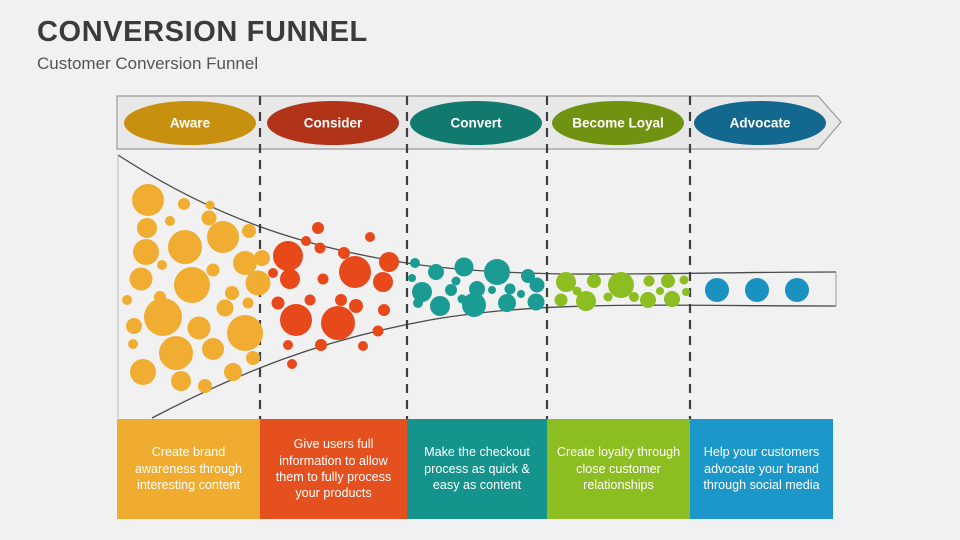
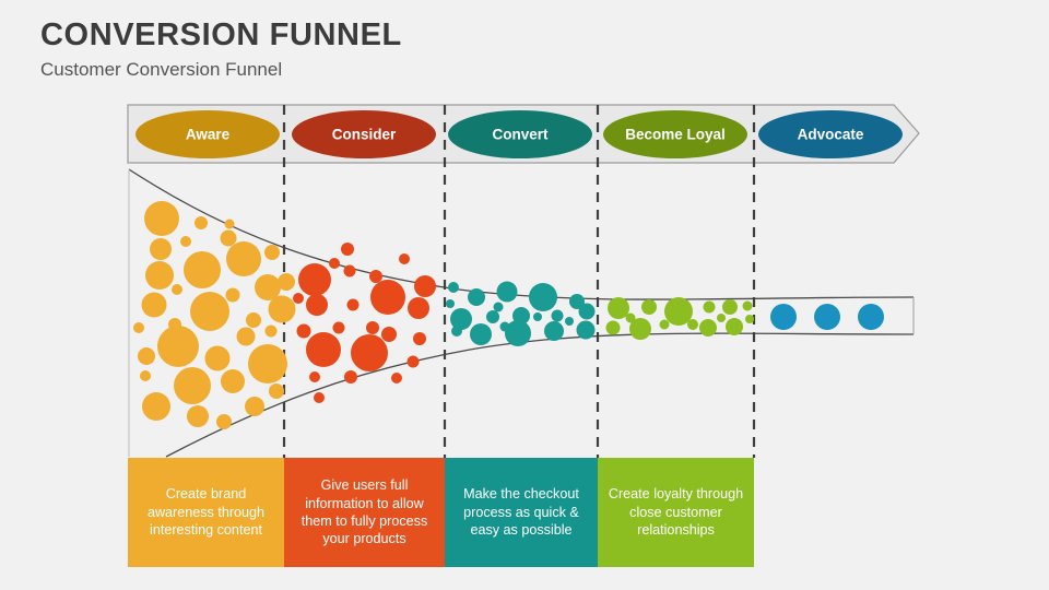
  CONVERSION FUNNEL
  Customer Conversion Funnel
  Aware
  Consider
  Convert
  Become Loyal
  Advocate
  Create brand awareness through interesting content
  Give users full information to allow them to fully process your products
- Make the checkout process as quick & easy as content
+ Make the checkout process as quick & easy as possible
  Create loyalty through close customer relationships
- Help your customers advocate your brand through social media
